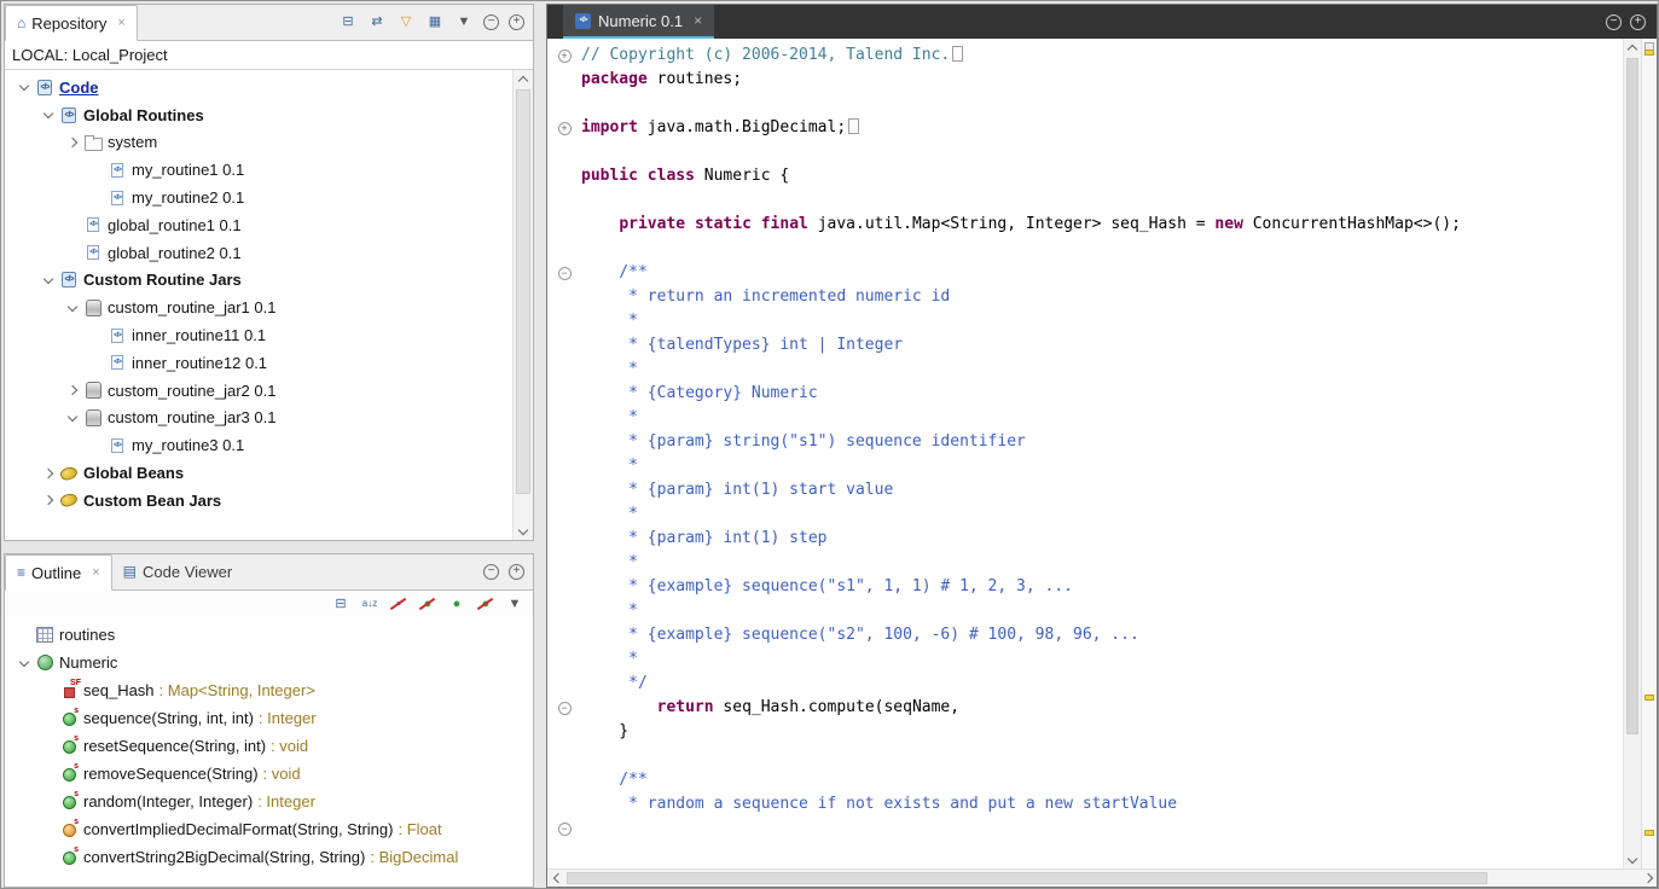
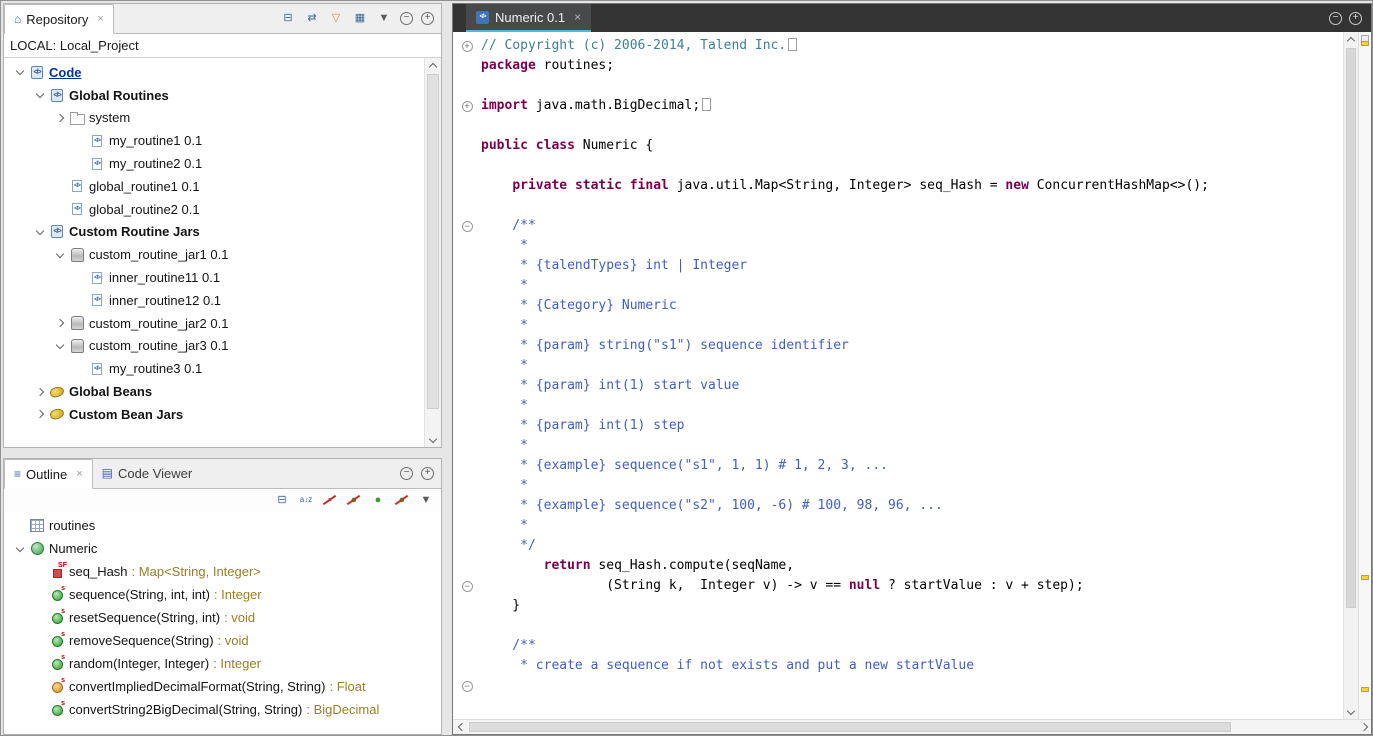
  ⌂
  Repository
  ×
  ⊟
  ⇄
  ▽
  ▦
  ▼
  −
  +
  LOCAL: Local_Project
  Code
  Global Routines
  system
  my_routine1 0.1
  my_routine2 0.1
  global_routine1 0.1
  global_routine2 0.1
  Custom Routine Jars
  custom_routine_jar1 0.1
  inner_routine11 0.1
  inner_routine12 0.1
  custom_routine_jar2 0.1
  custom_routine_jar3 0.1
  my_routine3 0.1
  Global Beans
  Custom Bean Jars
  ≡
  Outline
  ×
  ▤
  Code Viewer
  −
  +
  ⊟
  a↓z
  ▪
  ●
  ●
  ●
  ▼
  routines
  Numeric
  seq_Hash
  : Map<String, Integer>
  sequence(String, int, int)
  : Integer
  resetSequence(String, int)
  : void
  removeSequence(String)
  : void
  random(Integer, Integer)
  : Integer
  convertImpliedDecimalFormat(String, String)
  : Float
  convertString2BigDecimal(String, String)
  : BigDecimal
  Numeric 0.1
  ×
  −
  +
  +
  +
  −
  −
  −
  // Copyright (c) 2006-2014, Talend Inc.
  package routines;
  import java.math.BigDecimal;
  public class Numeric {
  private static final java.util.Map<String, Integer> seq_Hash = new ConcurrentHashMap<>();
  /**
- * return an incremented numeric id
  *
  * {talendTypes} int | Integer
  *
  * {Category} Numeric
  *
  * {param} string("s1") sequence identifier
  *
  * {param} int(1) start value
  *
  * {param} int(1) step
  *
  * {example} sequence("s1", 1, 1) # 1, 2, 3, ...
  *
  * {example} sequence("s2", 100, -6) # 100, 98, 96, ...
  *
  */
  return seq_Hash.compute(seqName,
+ (String k, Integer v) -> v == null ? startValue : v + step);
  }
  /**
- * random a sequence if not exists and put a new startValue
+ * create a sequence if not exists and put a new startValue
